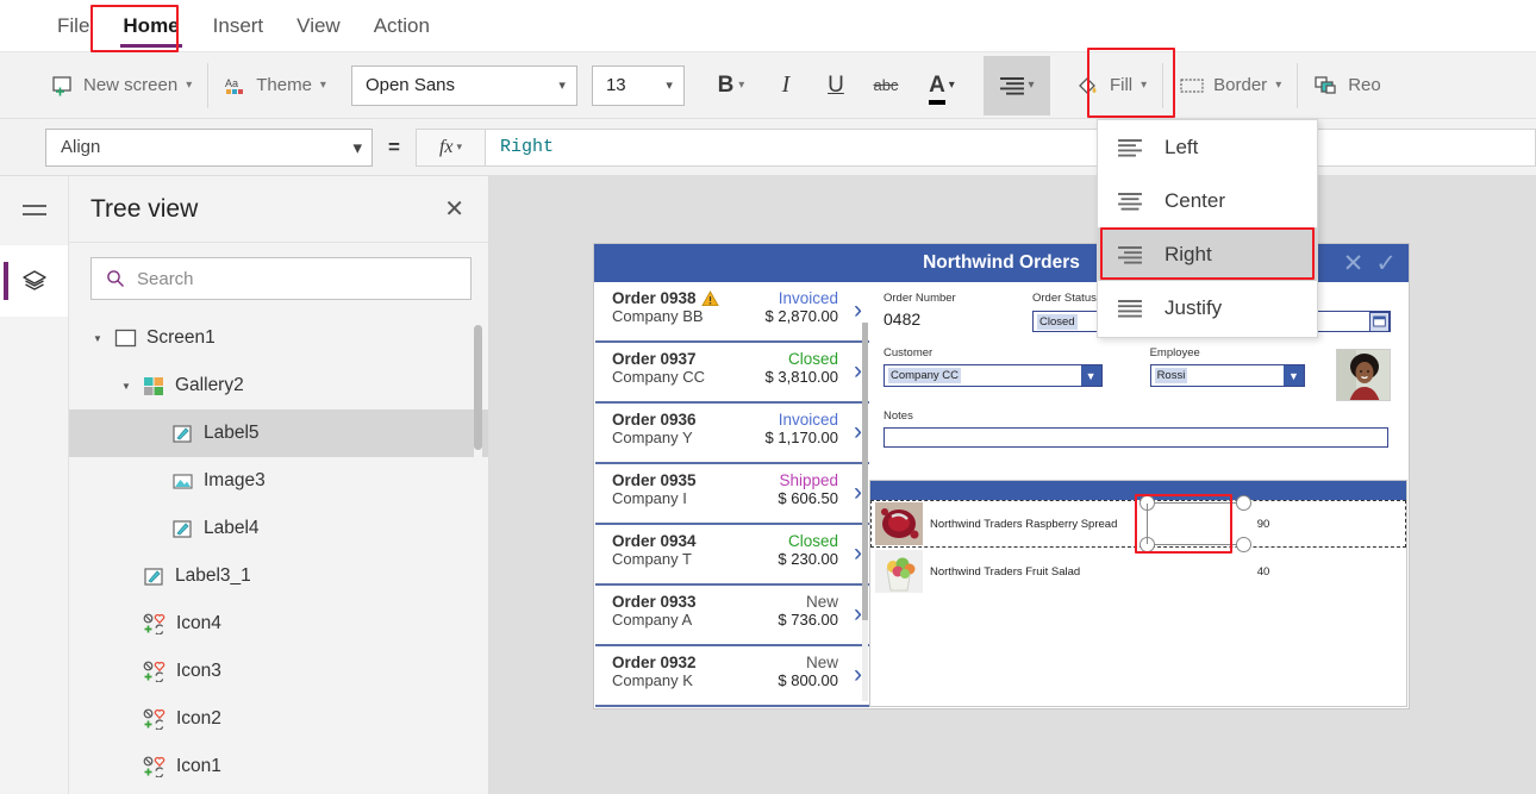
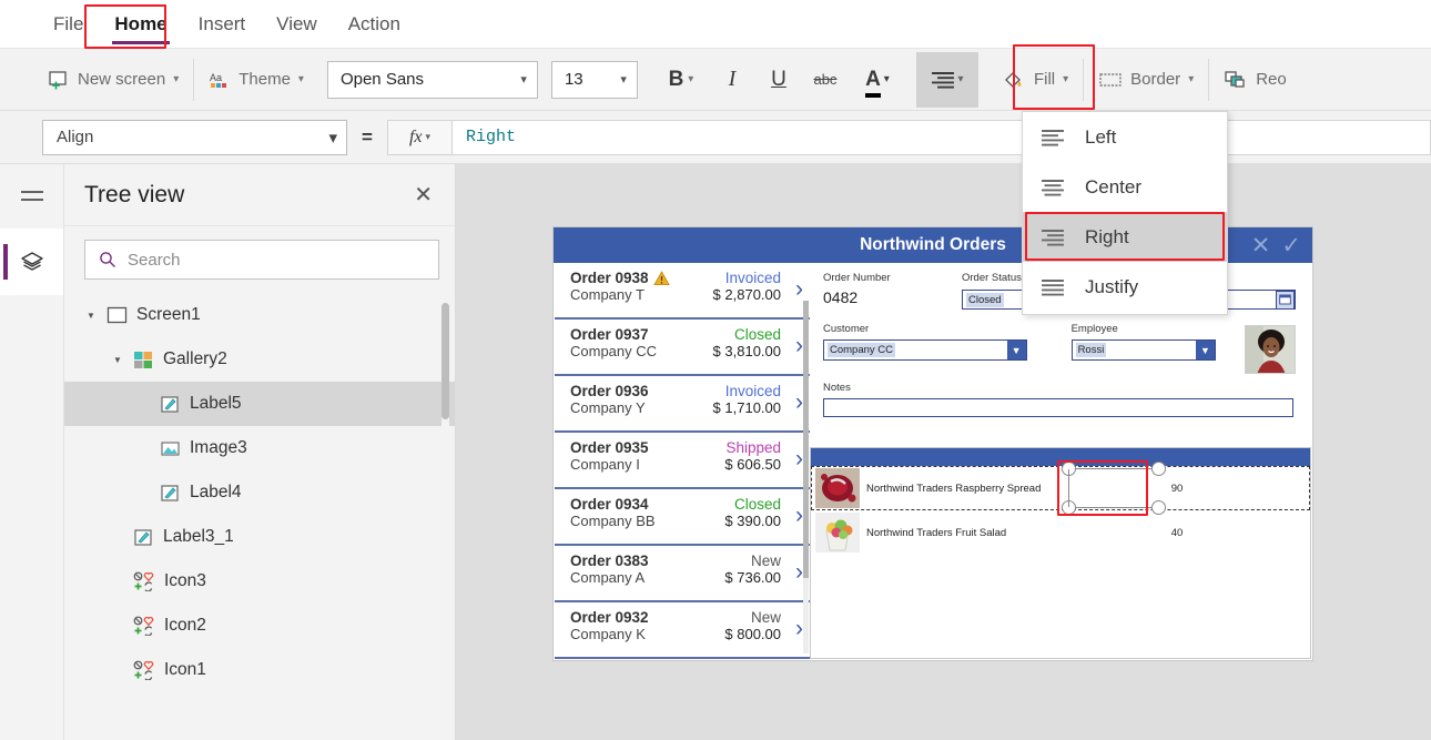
  File
  Home
  Insert
  View
  Action
  New screen
  ▾
  Aa
  Theme
  ▾
  Open Sans
  ▾
  13
  ▾
  B
  ▾
  I
  U
  abc
  A
  ▾
  ▾
  Fill
  ▾
  Border
  ▾
  Reo
  Align
  ▾
  =
  fx
  ▾
  Right
  Tree view
  ✕
  Search
  ▼
  Screen1
  ▼
  Gallery2
  Label5
  Image3
  Label4
  Label3_1
- Icon4
  Icon3
  Icon2
  Icon1
  Northwind Orders
  ✕
  ✓
  Order 0938
  Invoiced
- Company BB
+ Company T
  $ 2,870.00
  ›
  Order 0937
  Closed
  Company CC
  $ 3,810.00
  ›
  Order 0936
  Invoiced
  Company Y
- $ 1,170.00
+ $ 1,710.00
  ›
  Order 0935
  Shipped
  Company I
  $ 606.50
  ›
  Order 0934
  Closed
- Company T
+ Company BB
- $ 230.00
+ $ 390.00
  ›
- Order 0933
+ Order 0383
  New
  Company A
  $ 736.00
  ›
  Order 0932
  New
  Company K
  $ 800.00
  ›
  Order Number
  0482
  Order Status
  Closed
  Customer
  Company CC
  ▼
  Employee
  Rossi
  ▼
  Notes
  Northwind Traders Raspberry Spread
  90
  Northwind Traders Fruit Salad
  40
  Left
  Center
  Right
  Justify
